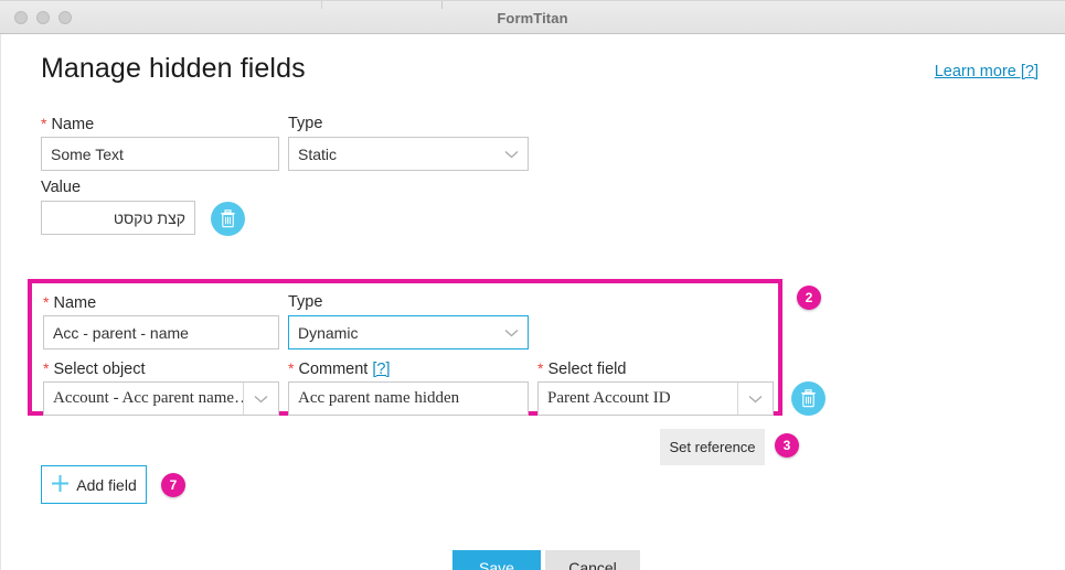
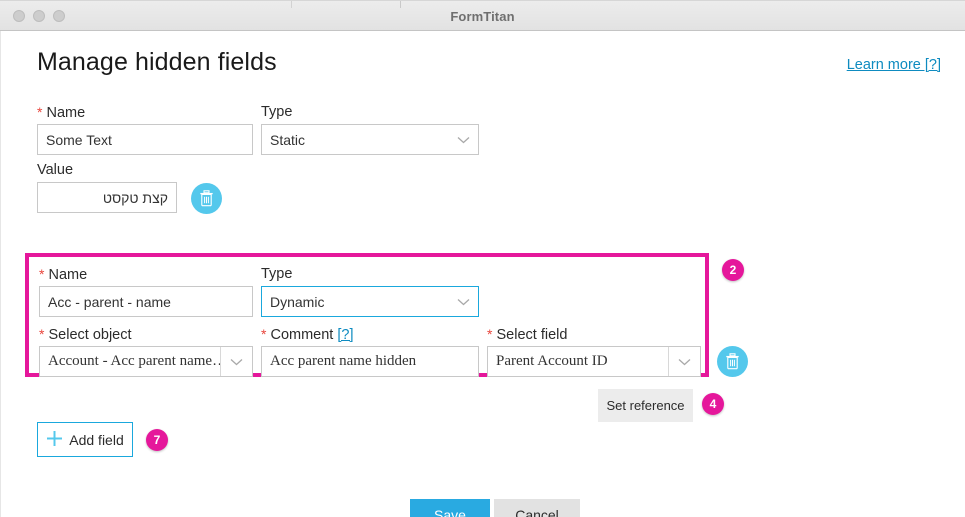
  FormTitan
  Manage hidden fields
  Learn more [?]
  * Name
  Some Text
  Type
  Static
  Value
  קצת טקסט
  * Name
  Acc - parent - name
  Type
  Dynamic
  * Select object
  Account - Acc parent name…
  * Comment [?]
  Acc parent name hidden
  * Select field
  Parent Account ID
  2
  Set
  reference
- 3
+ 4
  Add field
  7
  Save
  Cancel
